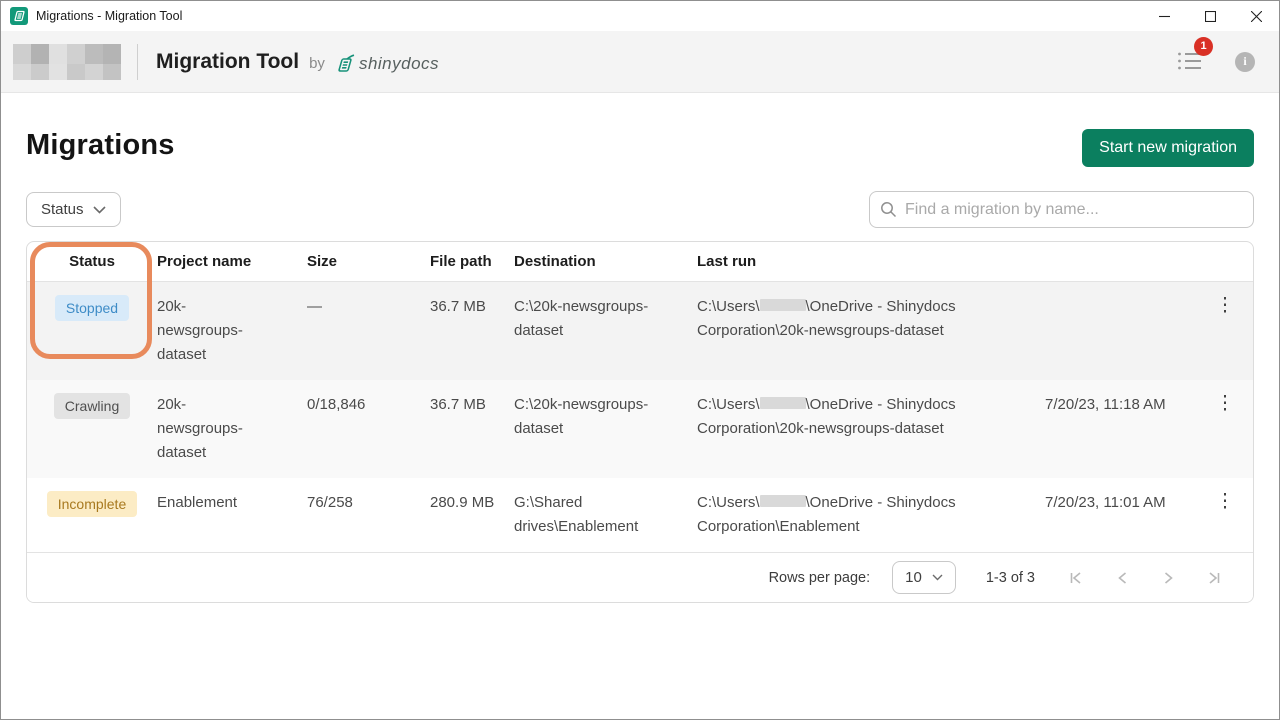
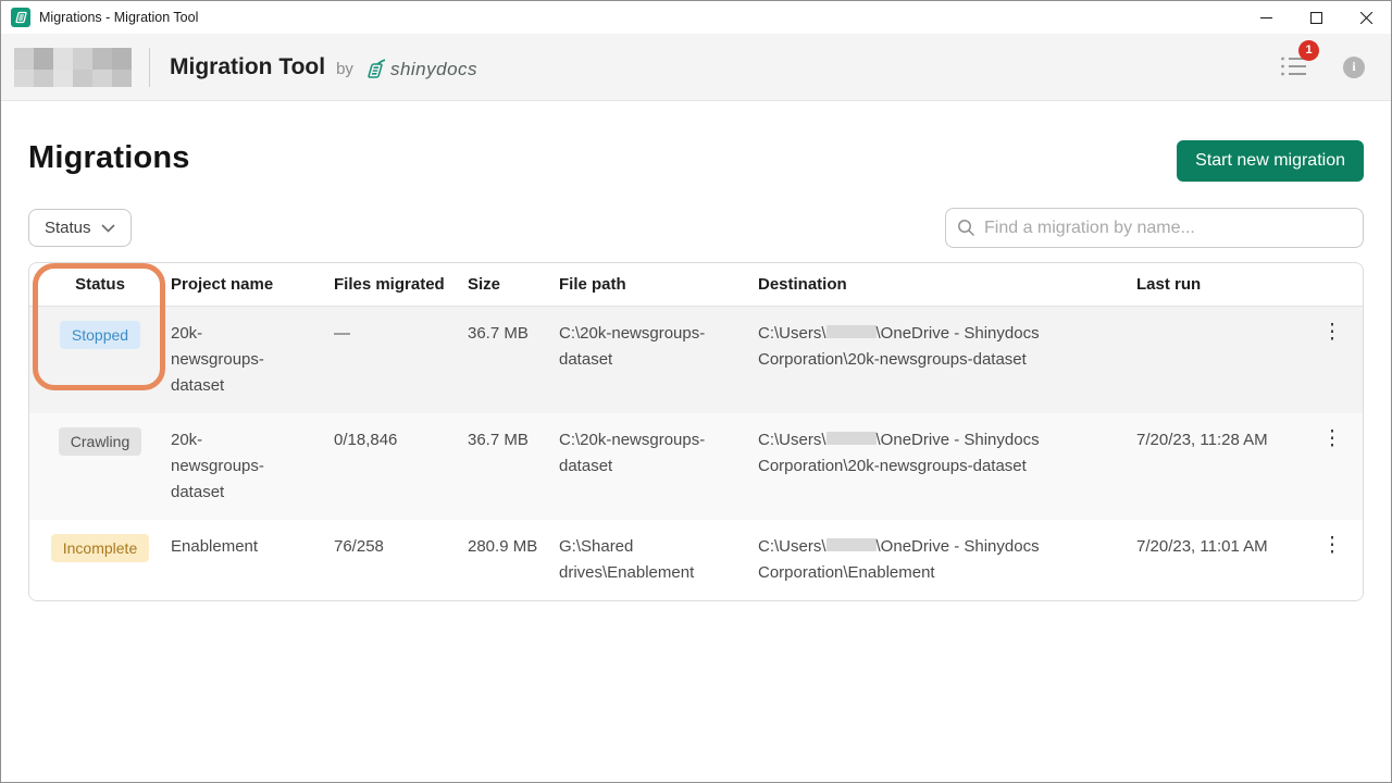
  Migrations - Migration Tool
  Migration Tool
  by
  shinydocs
  1
  i
  Migrations
  Start new migration
  Status
  Find a migration by name...
  Status
  Project name
+ Files migrated
  Size
  File path
  Destination
  Last run
  Stopped
  20k-newsgroups-dataset
  —
  36.7 MB
  C:\20k-newsgroups-dataset
  C:\Users\ \OneDrive - Shinydocs Corporation\20k-newsgroups-dataset
  ⋮
  Crawling
  20k-newsgroups-dataset
  0/18,846
  36.7 MB
  C:\20k-newsgroups-dataset
  C:\Users\ \OneDrive - Shinydocs Corporation\20k-newsgroups-dataset
- 7/20/23, 11:18 AM
+ 7/20/23, 11:28 AM
  ⋮
  Incomplete
  Enablement
  76/258
  280.9 MB
  G:\Shared drives\Enablement
  C:\Users\ \OneDrive - Shinydocs Corporation\Enablement
  7/20/23, 11:01 AM
  ⋮
- Rows per page:
- 10
- 1-3 of 3
